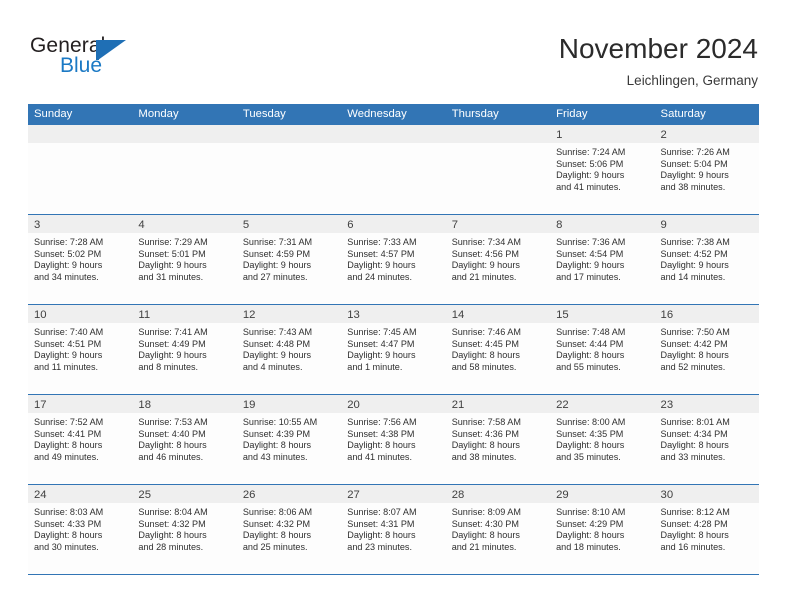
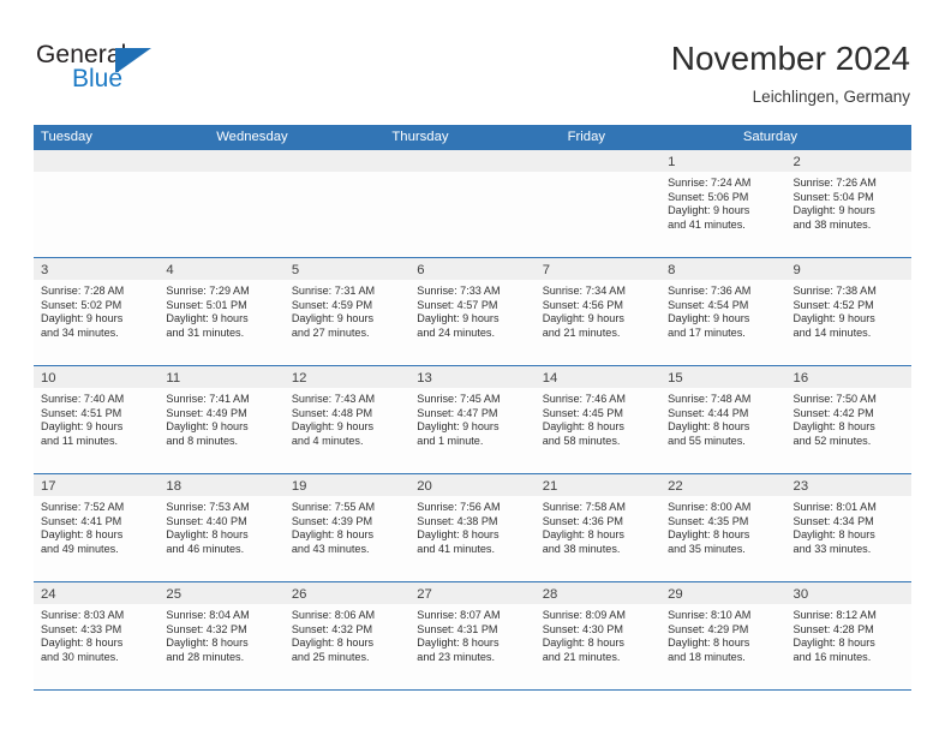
  General
  Blue
  November 2024
  Leichlingen, Germany
- Sunday
- Monday
  Tuesday
  Wednesday
  Thursday
  Friday
  Saturday
  1
  Sunrise: 7:24 AM
  Sunset: 5:06 PM
  Daylight: 9 hours
  and 41 minutes.
  2
  Sunrise: 7:26 AM
  Sunset: 5:04 PM
  Daylight: 9 hours
  and 38 minutes.
  3
  Sunrise: 7:28 AM
  Sunset: 5:02 PM
  Daylight: 9 hours
  and 34 minutes.
  4
  Sunrise: 7:29 AM
  Sunset: 5:01 PM
  Daylight: 9 hours
  and 31 minutes.
  5
  Sunrise: 7:31 AM
  Sunset: 4:59 PM
  Daylight: 9 hours
  and 27 minutes.
  6
  Sunrise: 7:33 AM
  Sunset: 4:57 PM
  Daylight: 9 hours
  and 24 minutes.
  7
  Sunrise: 7:34 AM
  Sunset: 4:56 PM
  Daylight: 9 hours
  and 21 minutes.
  8
  Sunrise: 7:36 AM
  Sunset: 4:54 PM
  Daylight: 9 hours
  and 17 minutes.
  9
  Sunrise: 7:38 AM
  Sunset: 4:52 PM
  Daylight: 9 hours
  and 14 minutes.
  10
  Sunrise: 7:40 AM
  Sunset: 4:51 PM
  Daylight: 9 hours
  and 11 minutes.
  11
  Sunrise: 7:41 AM
  Sunset: 4:49 PM
  Daylight: 9 hours
  and 8 minutes.
  12
  Sunrise: 7:43 AM
  Sunset: 4:48 PM
  Daylight: 9 hours
  and 4 minutes.
  13
  Sunrise: 7:45 AM
  Sunset: 4:47 PM
  Daylight: 9 hours
  and 1 minute.
  14
  Sunrise: 7:46 AM
  Sunset: 4:45 PM
  Daylight: 8 hours
  and 58 minutes.
  15
  Sunrise: 7:48 AM
  Sunset: 4:44 PM
  Daylight: 8 hours
  and 55 minutes.
  16
  Sunrise: 7:50 AM
  Sunset: 4:42 PM
  Daylight: 8 hours
  and 52 minutes.
  17
  Sunrise: 7:52 AM
  Sunset: 4:41 PM
  Daylight: 8 hours
  and 49 minutes.
  18
  Sunrise: 7:53 AM
  Sunset: 4:40 PM
  Daylight: 8 hours
  and 46 minutes.
  19
- Sunrise: 10:55 AM
+ Sunrise: 7:55 AM
  Sunset: 4:39 PM
  Daylight: 8 hours
  and 43 minutes.
  20
  Sunrise: 7:56 AM
  Sunset: 4:38 PM
  Daylight: 8 hours
  and 41 minutes.
  21
  Sunrise: 7:58 AM
  Sunset: 4:36 PM
  Daylight: 8 hours
  and 38 minutes.
  22
  Sunrise: 8:00 AM
  Sunset: 4:35 PM
  Daylight: 8 hours
  and 35 minutes.
  23
  Sunrise: 8:01 AM
  Sunset: 4:34 PM
  Daylight: 8 hours
  and 33 minutes.
  24
  Sunrise: 8:03 AM
  Sunset: 4:33 PM
  Daylight: 8 hours
  and 30 minutes.
  25
  Sunrise: 8:04 AM
  Sunset: 4:32 PM
  Daylight: 8 hours
  and 28 minutes.
  26
  Sunrise: 8:06 AM
  Sunset: 4:32 PM
  Daylight: 8 hours
  and 25 minutes.
  27
  Sunrise: 8:07 AM
  Sunset: 4:31 PM
  Daylight: 8 hours
  and 23 minutes.
  28
  Sunrise: 8:09 AM
  Sunset: 4:30 PM
  Daylight: 8 hours
  and 21 minutes.
  29
  Sunrise: 8:10 AM
  Sunset: 4:29 PM
  Daylight: 8 hours
  and 18 minutes.
  30
  Sunrise: 8:12 AM
  Sunset: 4:28 PM
  Daylight: 8 hours
  and 16 minutes.
